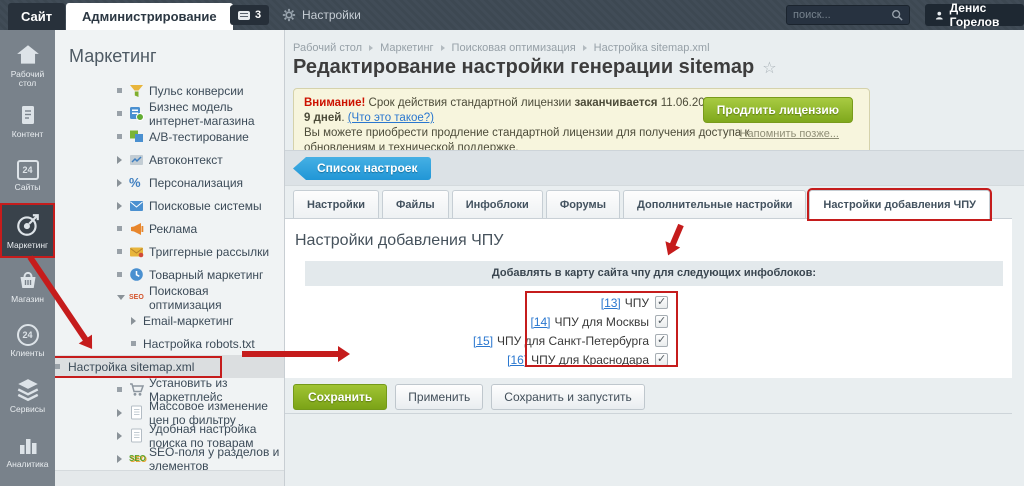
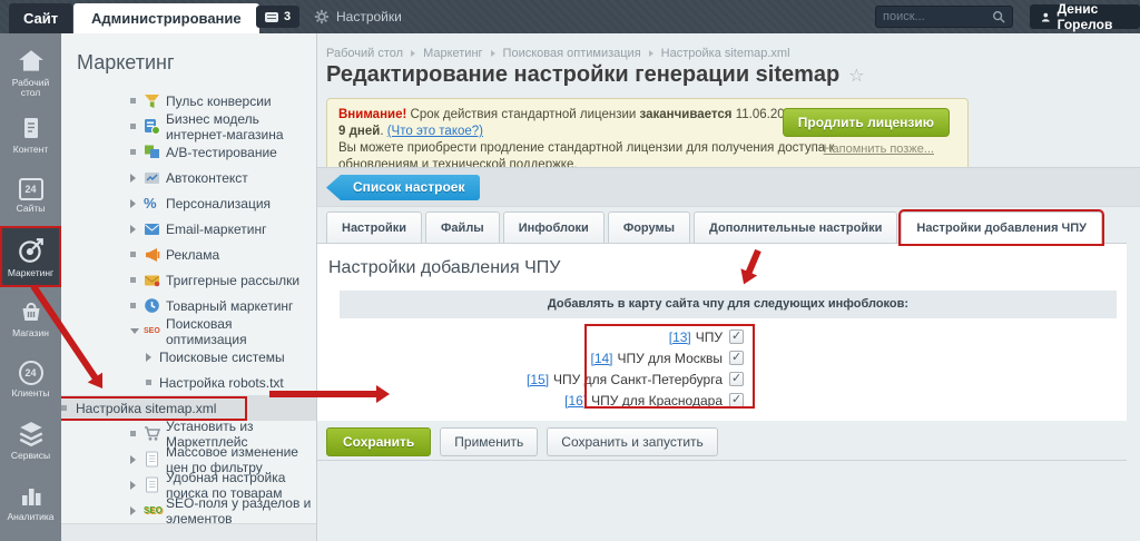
  Сайт
  Администрирование
  3
  Настройки
  поиск...
  Денис Горелов
  Рабочий стол
  Контент
  24
  Сайты
  Маркетинг
  Магазин
  24
  Клиенты
  Сервисы
  Аналитика
  Маркетинг
  Пульс конверсии
  Бизнес модель интернет-магазина
  A/B-тестирование
  Автоконтекст
  %
  Персонализация
- Поисковые системы
+ Email-маркетинг
  Реклама
  Триггерные рассылки
  Товарный маркетинг
  Поисковая оптимизация
- Email-маркетинг
+ Поисковые системы
  Настройка robots.txt
  Настройка sitemap.xml
  Установить из Маркетплейс
  Массовое изменение цен по фильтру
  Удобная настройка поиска по товарам
  SEO
  SEO-поля у разделов и элементов
  Рабочий стол
  Маркетинг
  Поисковая оптимизация
  Настройка sitemap.xml
  Редактирование настройки генерации sitemap
  ☆
  Внимание! Срок действия стандартной лицензии заканчивается 11.06.20 9 дней. (Что это такое?)
  Вы можете приобрести продление стандартной лицензии для получения доступа к обновлениям и технической поддержке.
  Продлить лицензию
  Напомнить позже...
  Список настроек
  Настройки
  Файлы
  Инфоблоки
  Форумы
  Дополнительные настройки
  Настройки добавления ЧПУ
  Настройки добавления ЧПУ
  Добавлять в карту сайта чпу для следующих инфоблоков:
  [13]
  ЧПУ
  [14]
  ЧПУ для Москвы
  [15]
  ЧПУ для Санкт-Петербурга
  [16]
  ЧПУ для Краснодара
  Сохранить
  Применить
  Сохранить и запустить
